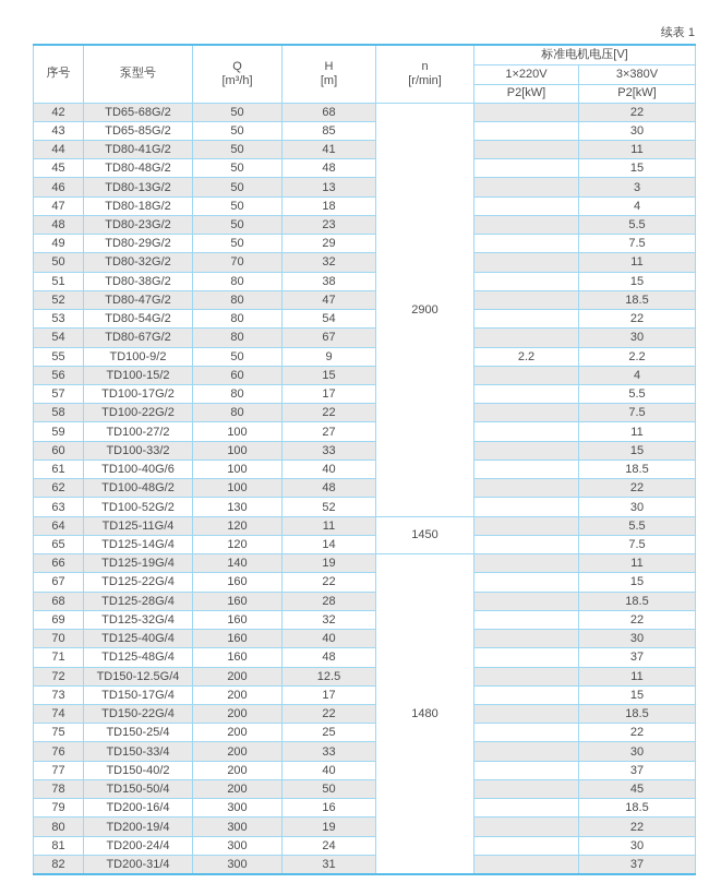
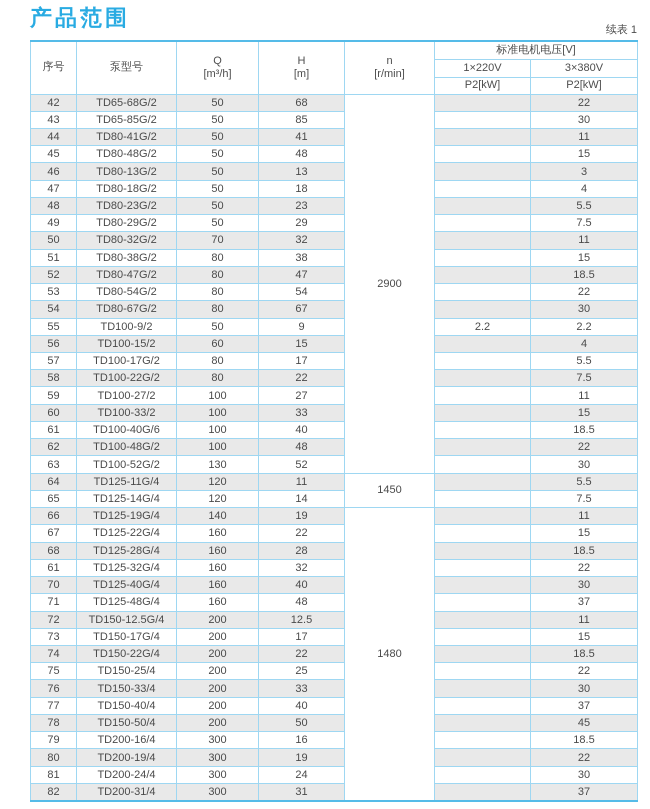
+ 产品范围
  续表 1
  序号	泵型号	Q [m³/h]	H [m]	n [r/min]	标准电机电压[V]
  1×220V	3×380V
  P2[kW]	P2[kW]
  42	TD65-68G/2	50	68	2900		22
  43	TD65-85G/2	50	85		30
  44	TD80-41G/2	50	41		11
  45	TD80-48G/2	50	48		15
  46	TD80-13G/2	50	13		3
  47	TD80-18G/2	50	18		4
  48	TD80-23G/2	50	23		5.5
  49	TD80-29G/2	50	29		7.5
  50	TD80-32G/2	70	32		11
  51	TD80-38G/2	80	38		15
  52	TD80-47G/2	80	47		18.5
  53	TD80-54G/2	80	54		22
  54	TD80-67G/2	80	67		30
  55	TD100-9/2	50	9	2.2	2.2
  56	TD100-15/2	60	15		4
  57	TD100-17G/2	80	17		5.5
  58	TD100-22G/2	80	22		7.5
  59	TD100-27/2	100	27		11
  60	TD100-33/2	100	33		15
  61	TD100-40G/6	100	40		18.5
  62	TD100-48G/2	100	48		22
  63	TD100-52G/2	130	52		30
  64	TD125-11G/4	120	11	1450		5.5
  65	TD125-14G/4	120	14		7.5
  66	TD125-19G/4	140	19	1480		11
  67	TD125-22G/4	160	22		15
  68	TD125-28G/4	160	28		18.5
- 69	TD125-32G/4	160	32		22
+ 61	TD125-32G/4	160	32		22
  70	TD125-40G/4	160	40		30
  71	TD125-48G/4	160	48		37
  72	TD150-12.5G/4	200	12.5		11
  73	TD150-17G/4	200	17		15
  74	TD150-22G/4	200	22		18.5
  75	TD150-25/4	200	25		22
  76	TD150-33/4	200	33		30
- 77	TD150-40/2	200	40		37
+ 77	TD150-40/4	200	40		37
  78	TD150-50/4	200	50		45
  79	TD200-16/4	300	16		18.5
  80	TD200-19/4	300	19		22
  81	TD200-24/4	300	24		30
  82	TD200-31/4	300	31		37
